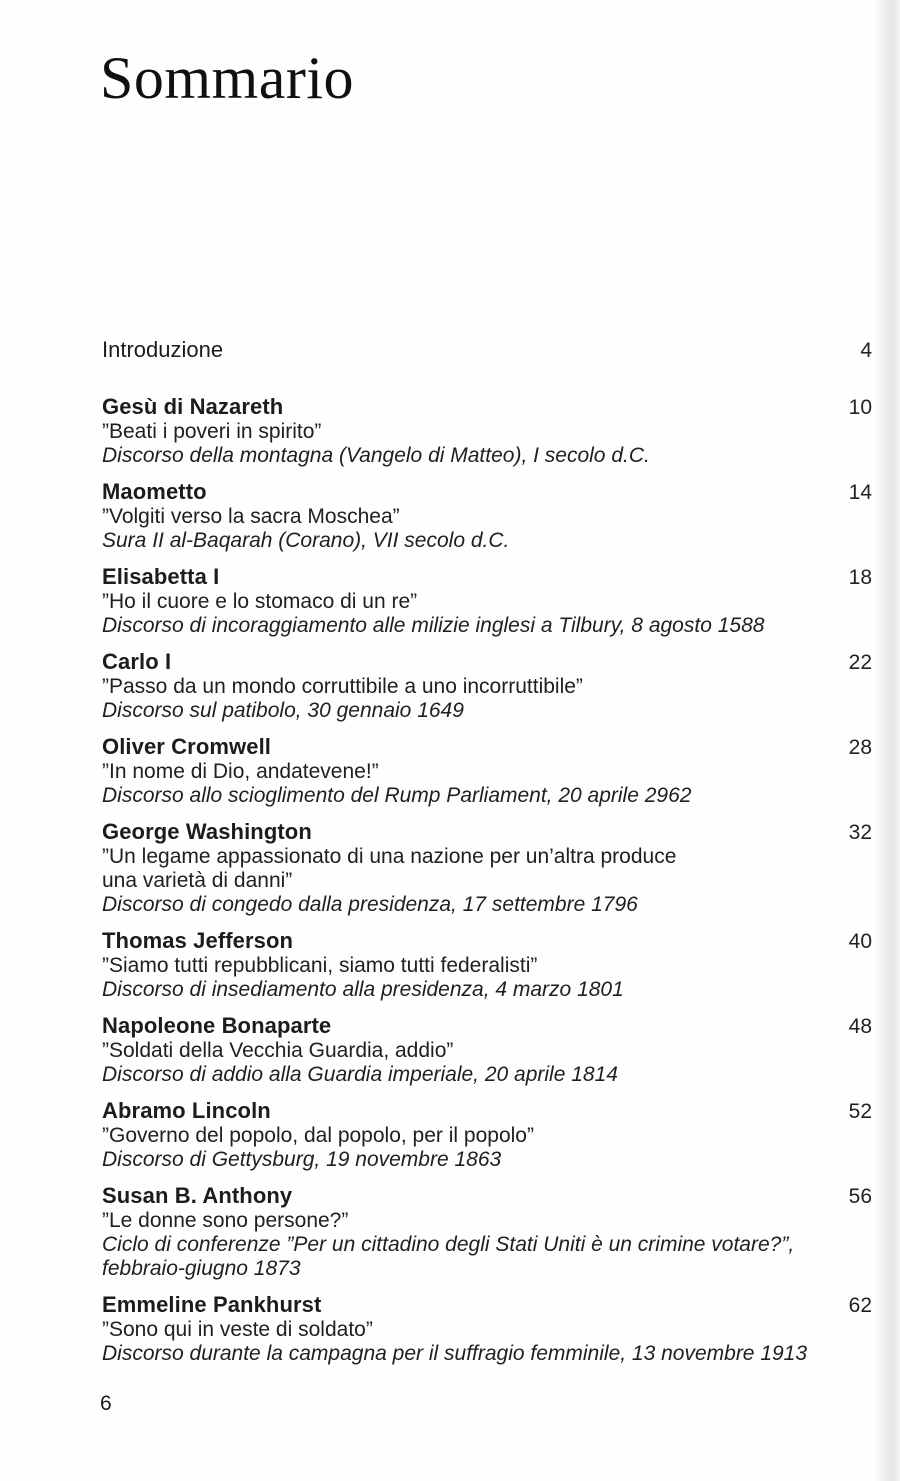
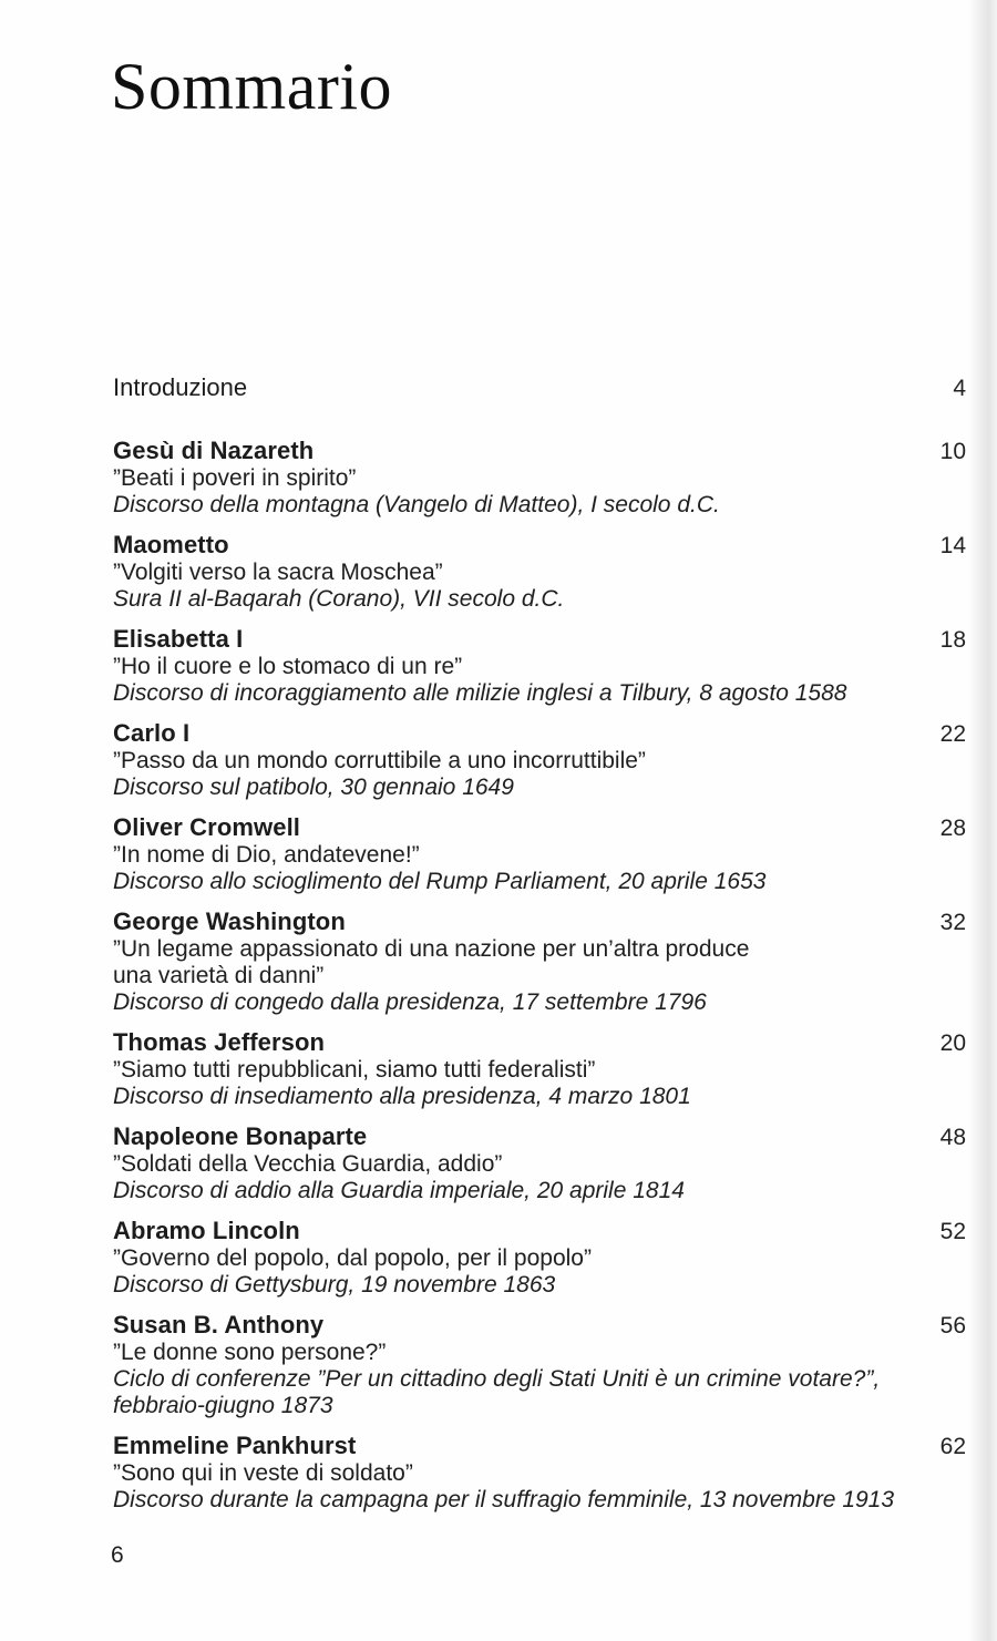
  Sommario
  Introduzione
  4
  Gesù di Nazareth
  10
  ”Beati i poveri in spirito”
  Discorso della montagna (Vangelo di Matteo), I secolo d.C.
  Maometto
  14
  ”Volgiti verso la sacra Moschea”
  Sura II al-Baqarah (Corano), VII secolo d.C.
  Elisabetta I
  18
  ”Ho il cuore e lo stomaco di un re”
  Discorso di incoraggiamento alle milizie inglesi a Tilbury, 8 agosto 1588
  Carlo I
  22
  ”Passo da un mondo corruttibile a uno incorruttibile”
  Discorso sul patibolo, 30 gennaio 1649
  Oliver Cromwell
  28
  ”In nome di Dio, andatevene!”
- Discorso allo scioglimento del Rump Parliament, 20 aprile 2962
+ Discorso allo scioglimento del Rump Parliament, 20 aprile 1653
  George Washington
  32
  ”Un legame appassionato di una nazione per un’altra produce
  una varietà di danni”
  Discorso di congedo dalla presidenza, 17 settembre 1796
  Thomas Jefferson
- 40
+ 20
  ”Siamo tutti repubblicani, siamo tutti federalisti”
  Discorso di insediamento alla presidenza, 4 marzo 1801
  Napoleone Bonaparte
  48
  ”Soldati della Vecchia Guardia, addio”
  Discorso di addio alla Guardia imperiale, 20 aprile 1814
  Abramo Lincoln
  52
  ”Governo del popolo, dal popolo, per il popolo”
  Discorso di Gettysburg, 19 novembre 1863
  Susan B. Anthony
  56
  ”Le donne sono persone?”
  Ciclo di conferenze ”Per un cittadino degli Stati Uniti è un crimine votare?”,
  febbraio-giugno 1873
  Emmeline Pankhurst
  62
  ”Sono qui in veste di soldato”
  Discorso durante la campagna per il suffragio femminile, 13 novembre 1913
  6
